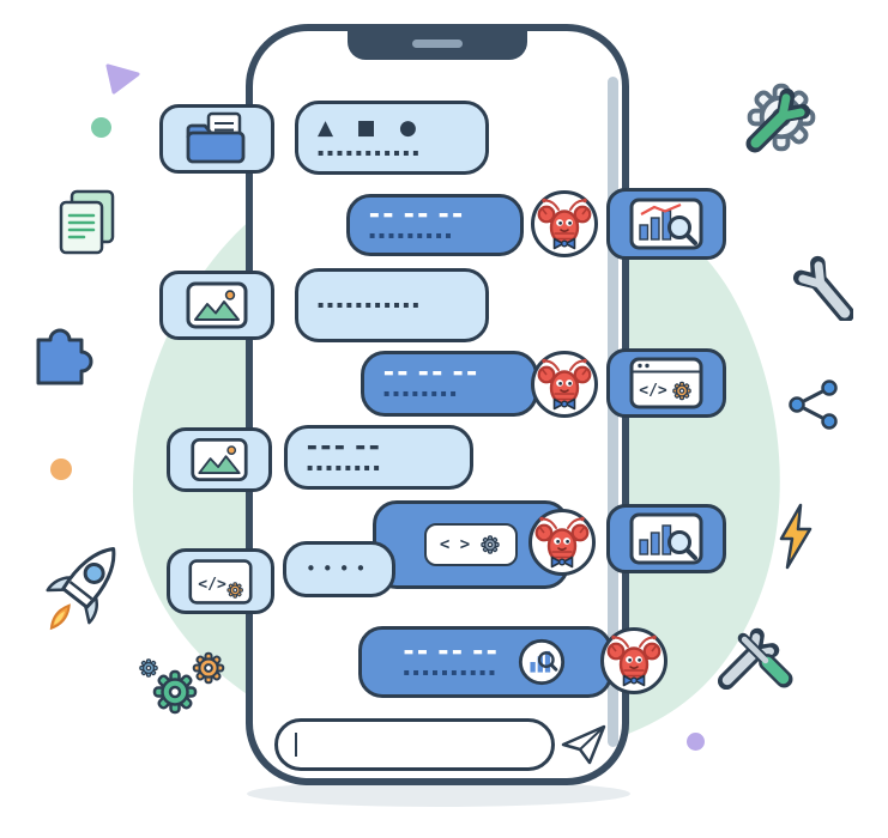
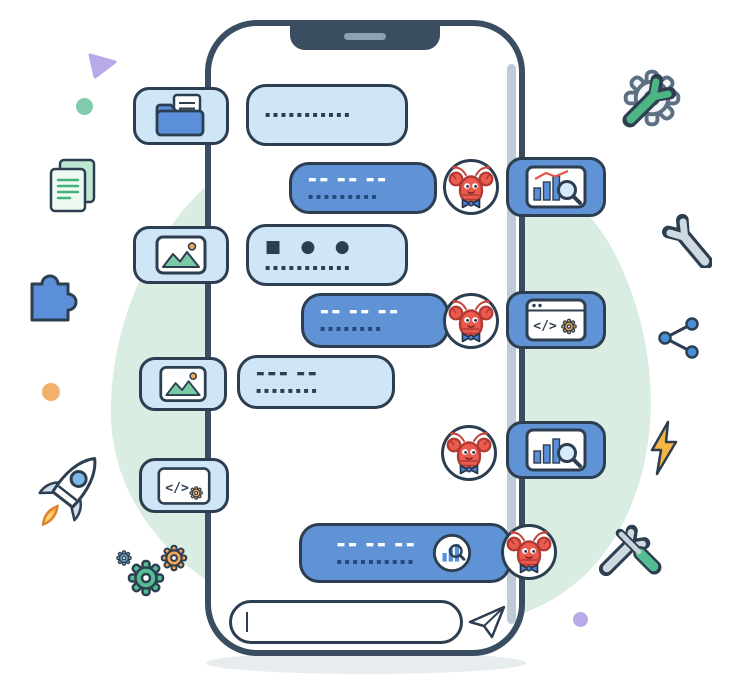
- ▲ ■ ●
  ▪▪▪▪▪▪▪▪▪▪▪
  ▬▬ ▬▬ ▬▬
  ▪▪▪▪▪▪▪▪▪
+ ■ ● ●
  ▪▪▪▪▪▪▪▪▪▪▪
  ▬▬ ▬▬ ▬▬
  ▪▪▪▪▪▪▪▪
  </>
  ▬▬▬ ▬▬
  ▪▪▪▪▪▪▪▪
- < >
- ••••
  </>
  ▬▬ ▬▬ ▬▬
  ▪▪▪▪▪▪▪▪▪▪
